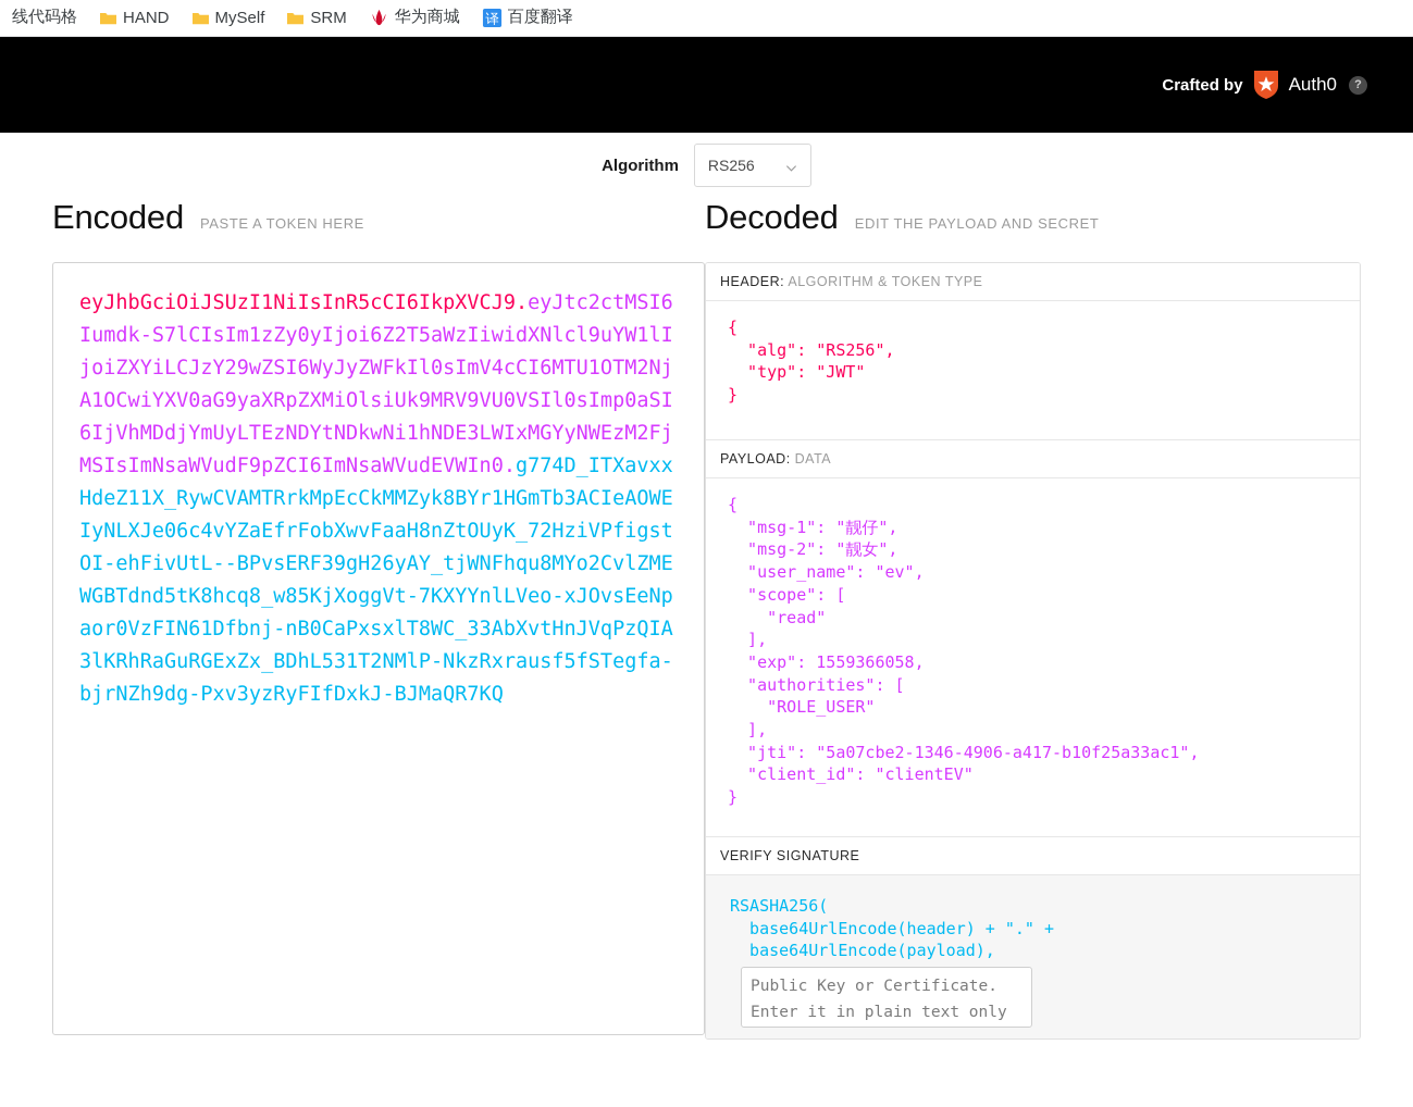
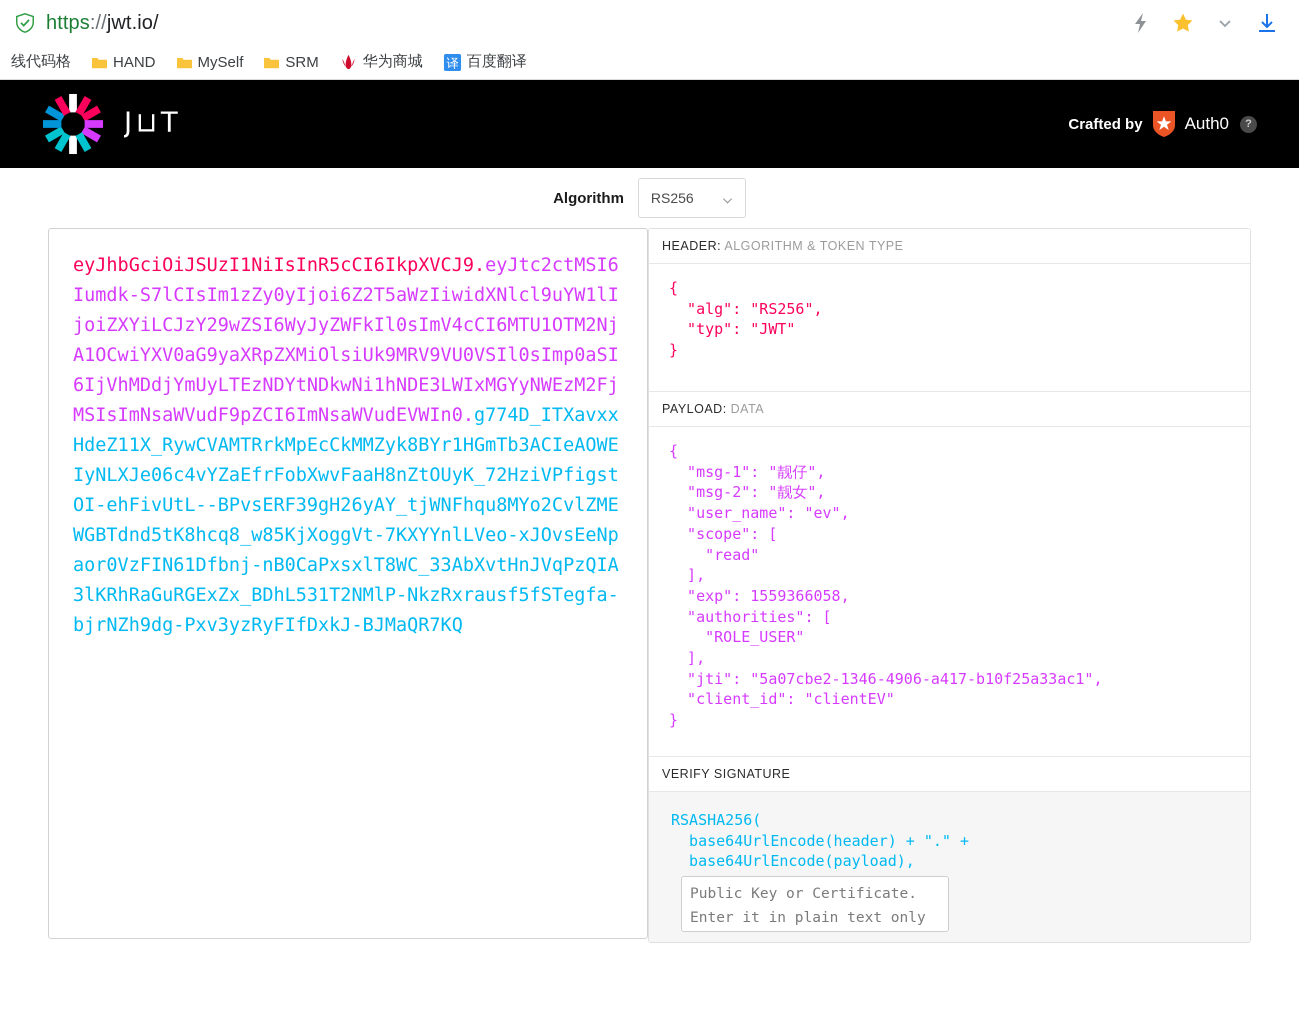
+ https://jwt.io/
  线代码格
  HAND
  MySelf
  SRM
  华为商城
  译
  百度翻译
+ J⊔T
  Crafted by
  Auth0
  ?
  Algorithm
  RS256
- Encoded
- PASTE A TOKEN HERE
  eyJhbGciOiJSUzI1NiIsInR5cCI6IkpXVCJ9.eyJtc2ctMSI6Iumdk-S7lCIsIm1zZy0yIjoi6Z2T5aWzIiwidXNlcl9uYW1lIjoiZXYiLCJzY29wZSI6WyJyZWFkIl0sImV4cCI6MTU1OTM2NjA1OCwiYXV0aG9yaXRpZXMiOlsiUk9MRV9VU0VSIl0sImp0aSI6IjVhMDdjYmUyLTEzNDYtNDkwNi1hNDE3LWIxMGYyNWEzM2FjMSIsImNsaWVudF9pZCI6ImNsaWVudEVWIn0.g774D_ITXavxxHdeZ11X_RywCVAMTRrkMpEcCkMMZyk8BYr1HGmTb3ACIeAOWEIyNLXJe06c4vYZaEfrFobXwvFaaH8nZtOUyK_72HziVPfigstOI-ehFivUtL--BPvsERF39gH26yAY_tjWNFhqu8MYo2CvlZMEWGBTdnd5tK8hcq8_w85KjXoggVt-7KXYYnlLVeo-xJOvsEeNpaor0VzFIN61Dfbnj-nB0CaPxsxlT8WC_33AbXvtHnJVqPzQIA3lKRhRaGuRGExZx_BDhL531T2NMlP-NkzRxrausf5fSTegfa-bjrNZh9dg-Pxv3yzRyFIfDxkJ-BJMaQR7KQ
- Decoded
- EDIT THE PAYLOAD AND SECRET
  HEADER: ALGORITHM & TOKEN TYPE
  {
  "alg": "RS256",
  "typ": "JWT"
  }
  PAYLOAD: DATA
  {
  "msg-1": "靓仔",
  "msg-2": "靓女",
  "user_name": "ev",
  "scope": [
  "read"
  ],
  "exp": 1559366058,
  "authorities": [
  "ROLE_USER"
  ],
  "jti": "5a07cbe2-1346-4906-a417-b10f25a33ac1",
  "client_id": "clientEV"
  }
  VERIFY SIGNATURE
  RSASHA256( base64UrlEncode(header) + "." + base64UrlEncode(payload), Public Key or Certificate. Enter it in plain text only
